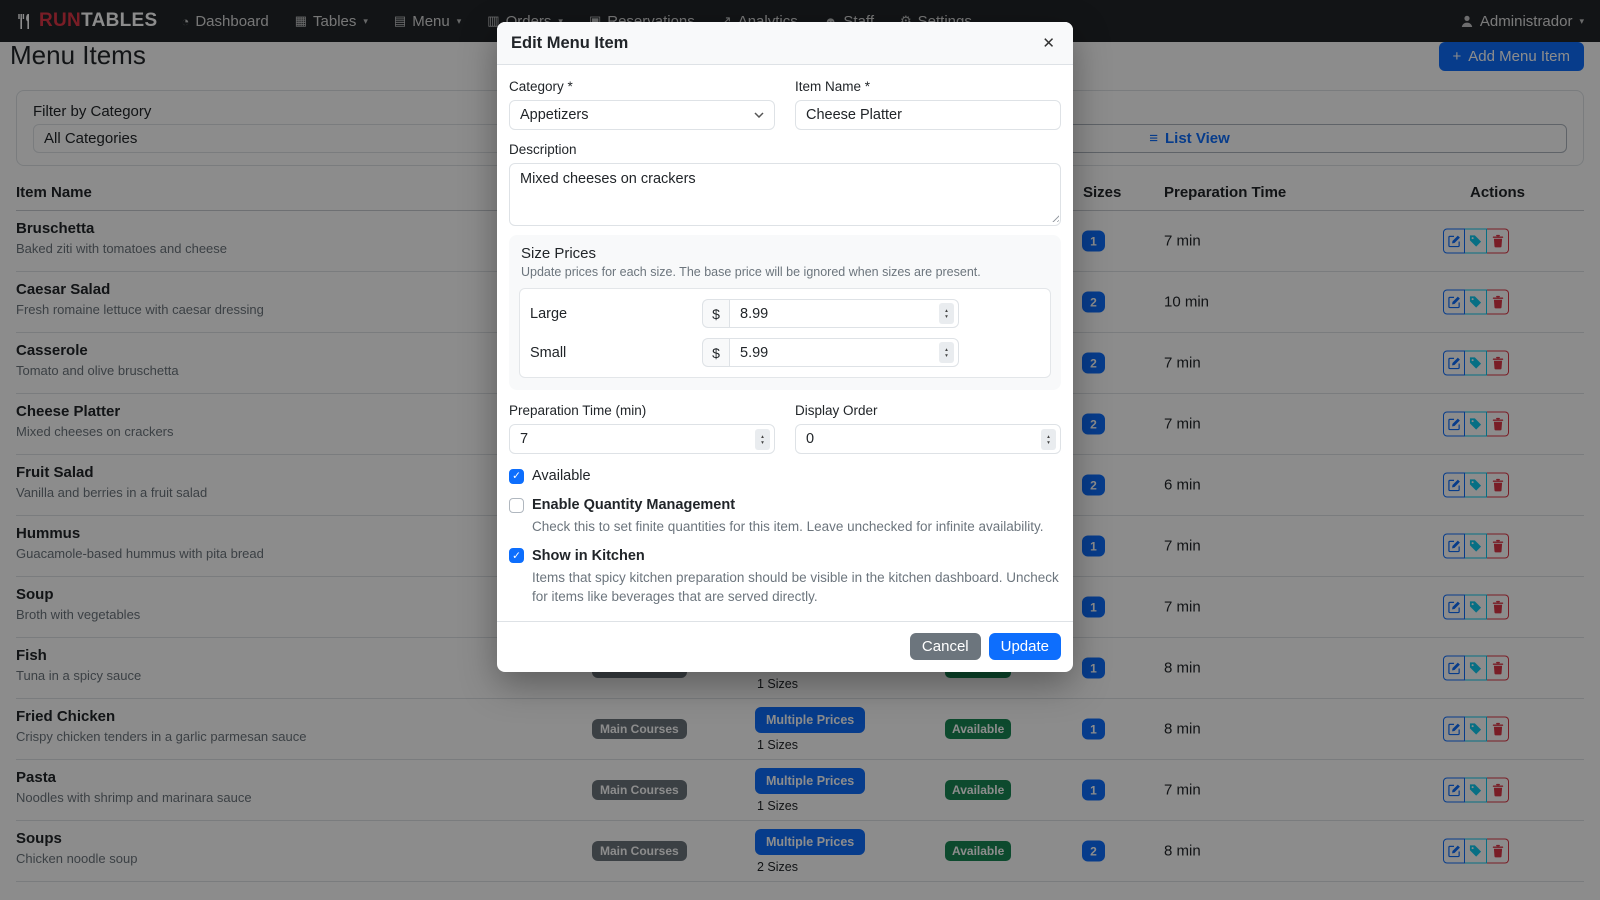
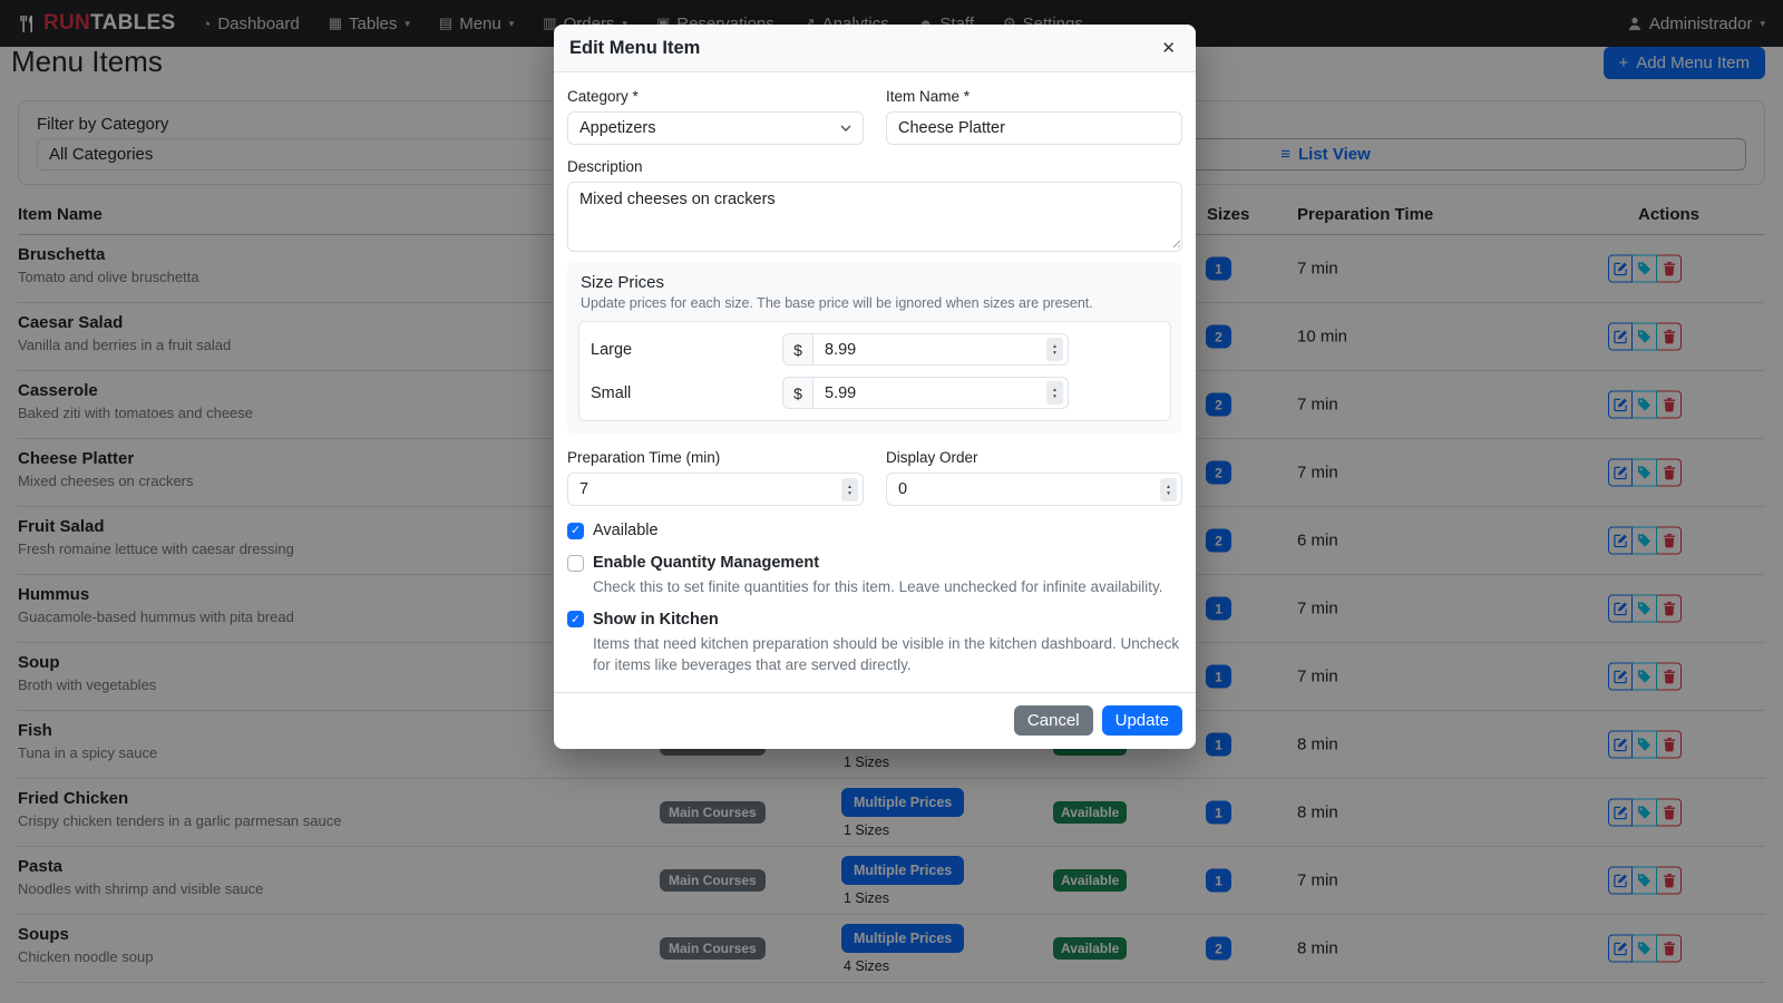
  RUNTABLES
  ◔
  Dashboard
  ▦
  Tables
  ▾
  ▤
  Menu
  ▾
  ▥
  Orders
  ▾
  ▣
  Reservations
  ↗
  Analytics
  ☻
  Staff
  ⚙
  Settings
  Administrador
  ▾
  Menu Items
  +
  Add Menu Item
  Filter by Category
  All Categories
  ≡
  List View
  Item Name
  Sizes
  Preparation Time
  Actions
  Bruschetta
- Baked ziti with tomatoes and cheese
+ Tomato and olive bruschetta
  1
  7 min
  Caesar Salad
- Fresh romaine lettuce with caesar dressing
+ Vanilla and berries in a fruit salad
  2
  10 min
  Casserole
- Tomato and olive bruschetta
+ Baked ziti with tomatoes and cheese
  2
  7 min
  Cheese Platter
  Mixed cheeses on crackers
  2
  7 min
  Fruit Salad
- Vanilla and berries in a fruit salad
+ Fresh romaine lettuce with caesar dressing
  2
  6 min
  Hummus
  Guacamole-based hummus with pita bread
  1
  7 min
  Soup
  Broth with vegetables
  1
  7 min
  Fish
  Tuna in a spicy sauce
  1 Sizes
  1
  8 min
  Fried Chicken
  Crispy chicken tenders in a garlic parmesan sauce
  Main Courses
  Multiple Prices
  1 Sizes
  Available
  1
  8 min
  Pasta
- Noodles with shrimp and marinara sauce
+ Noodles with shrimp and visible sauce
  Main Courses
  Multiple Prices
  1 Sizes
  Available
  1
  7 min
  Soups
  Chicken noodle soup
  Main Courses
  Multiple Prices
- 2 Sizes
+ 4 Sizes
  Available
  2
  8 min
  Edit Menu Item
  ✕
  Category *
  Appetizers
  Item Name *
  Cheese Platter
  Description
  Mixed cheeses on crackers
  Size Prices
  Update prices for each size. The base price will be ignored when sizes are present.
  Large
  $
  8.99
  Small
  $
  5.99
  Preparation Time (min)
  7
  Display Order
  0
  ✓
  Available
  Enable Quantity Management
  Check this to set finite quantities for this item. Leave unchecked for infinite availability.
  ✓
  Show in Kitchen
- Items that spicy kitchen preparation should be visible in the kitchen dashboard. Uncheck for items like beverages that are served directly.
+ Items that need kitchen preparation should be visible in the kitchen dashboard. Uncheck for items like beverages that are served directly.
  Cancel
  Update
